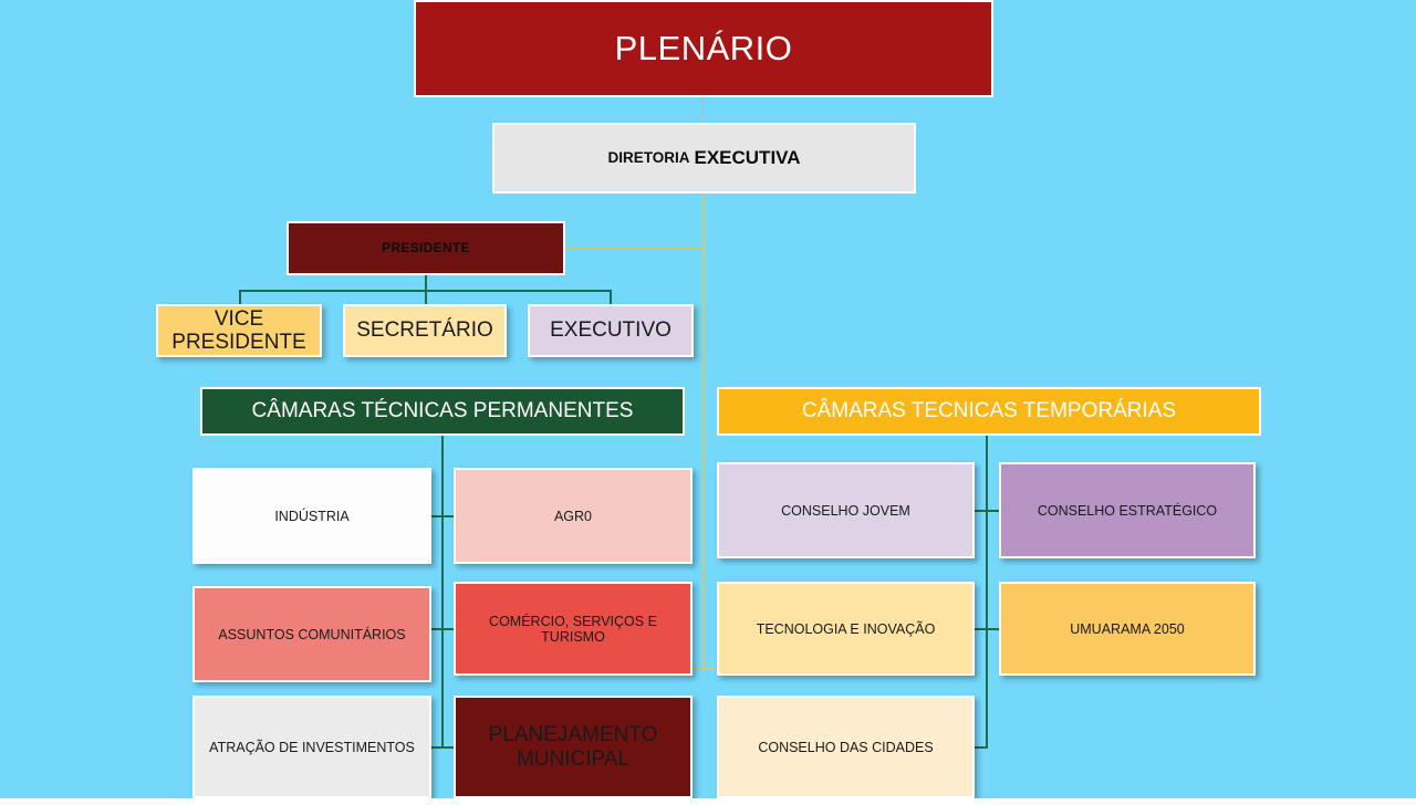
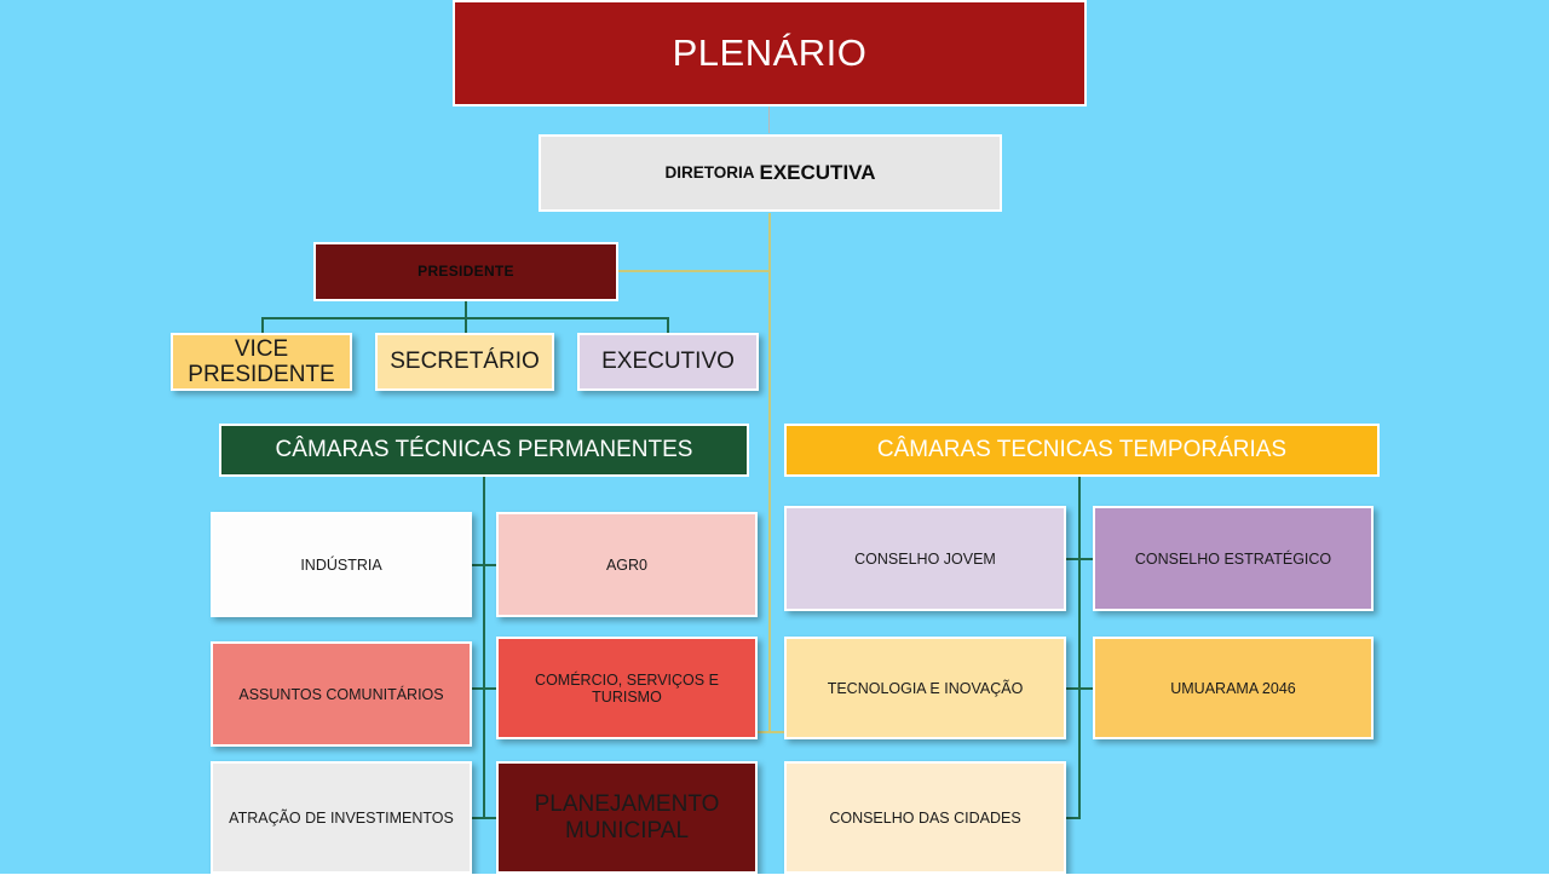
  PLENÁRIO
  DIRETORIA
  EXECUTIVA
  PRESIDENTE
  VICE PRESIDENTE
  SECRETÁRIO
  EXECUTIVO
  CÂMARAS TÉCNICAS PERMANENTES
  CÂMARAS TECNICAS TEMPORÁRIAS
  INDÚSTRIA
  ASSUNTOS COMUNITÁRIOS
  ATRAÇÃO DE INVESTIMENTOS
  AGR0
  COMÉRCIO, SERVIÇOS E TURISMO
  PLANEJAMENTO MUNICIPAL
  CONSELHO JOVEM
  TECNOLOGIA E INOVAÇÃO
  CONSELHO DAS CIDADES
  CONSELHO ESTRATÉGICO
- UMUARAMA 2050
+ UMUARAMA 2046
